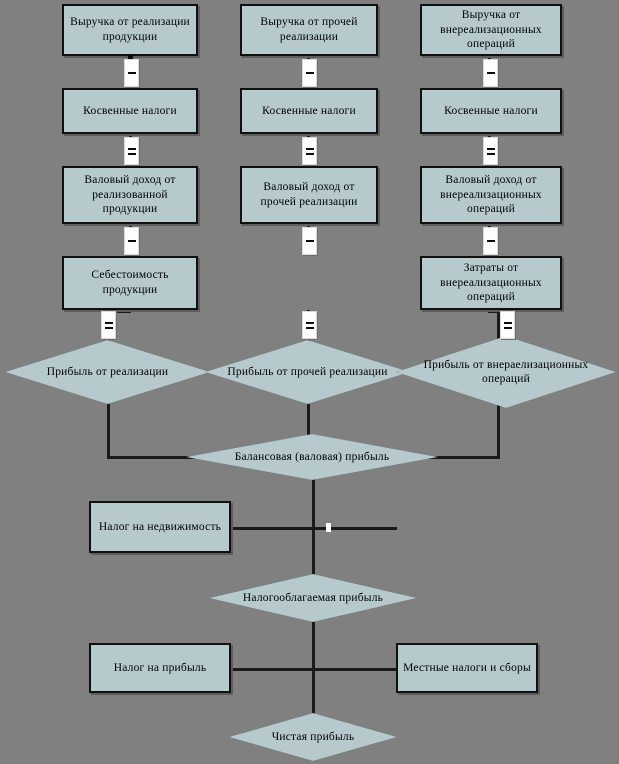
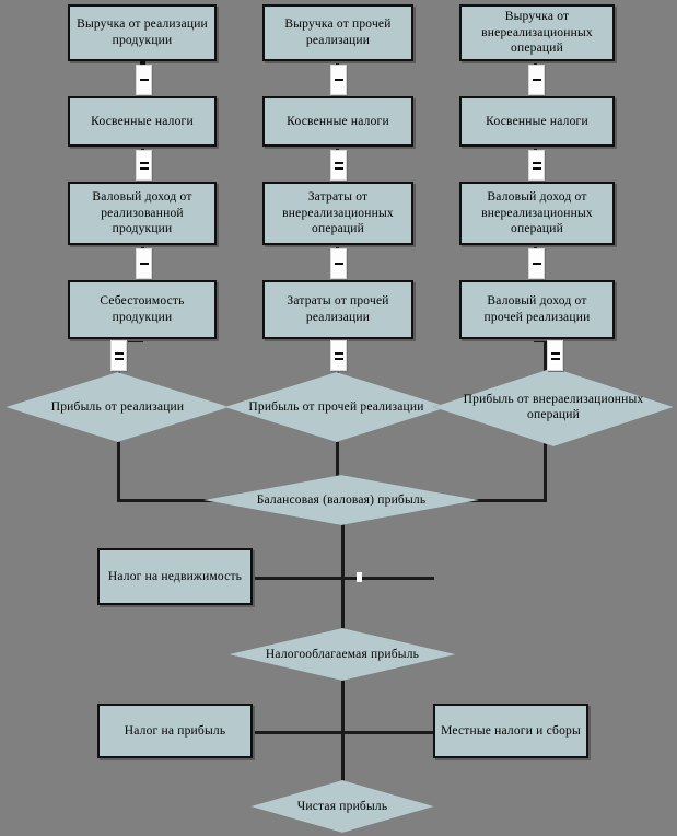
  Выручка от реализации продукции
  Косвенные налоги
  Валовый доход от реализованной продукции
  Себестоимость продукции
  Прибыль от реализации
  Выручка от прочей реализации
  Косвенные налоги
- Валовый доход от прочей реализации
+ Затраты от внереализационных операций
+ Затраты от прочей реализации
  Прибыль от прочей реализации
  Выручка от внереализационных операций
  Косвенные налоги
  Валовый доход от внереализационных операций
- Затраты от внереализационных операций
+ Валовый доход от прочей реализации
  Прибыль от внераелизационных операций
  Балансовая (валовая) прибыль
  Налог на недвижимость
  Налогооблагаемая прибыль
  Налог на прибыль
  Местные налоги и сборы
  Чистая прибыль
